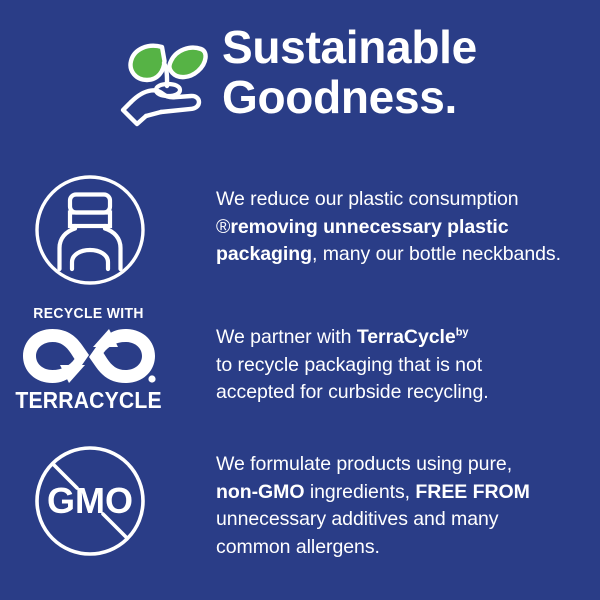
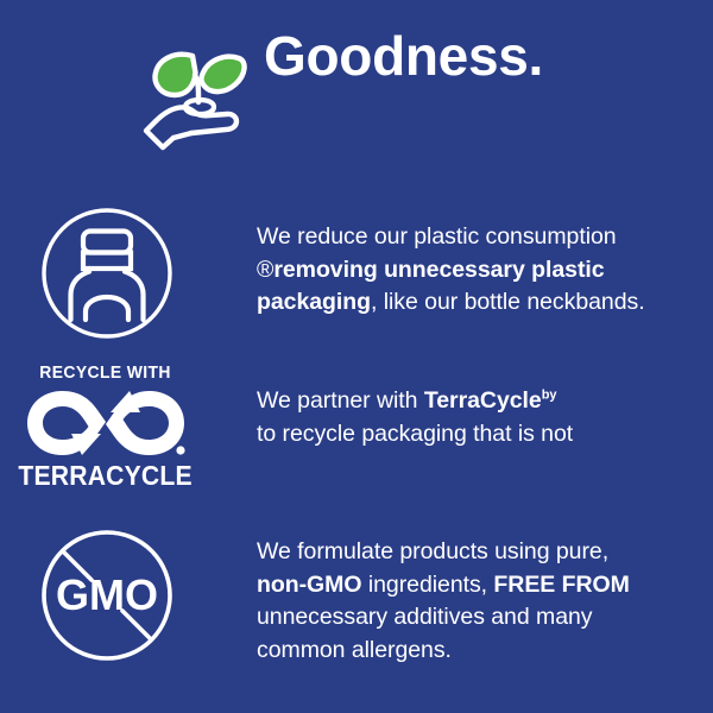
- Sustainable
  Goodness.
  We reduce our plastic consumption
  ®removing unnecessary plastic
- packaging, many our bottle neckbands.
+ packaging, like our bottle neckbands.
  RECYCLE WITH
  TERRACYCLE
  We partner with TerraCycleby
  to recycle packaging that is not
- accepted for curbside recycling.
  GMO
  We formulate products using pure,
  non-GMO ingredients, FREE FROM
  unnecessary additives and many
  common allergens.
